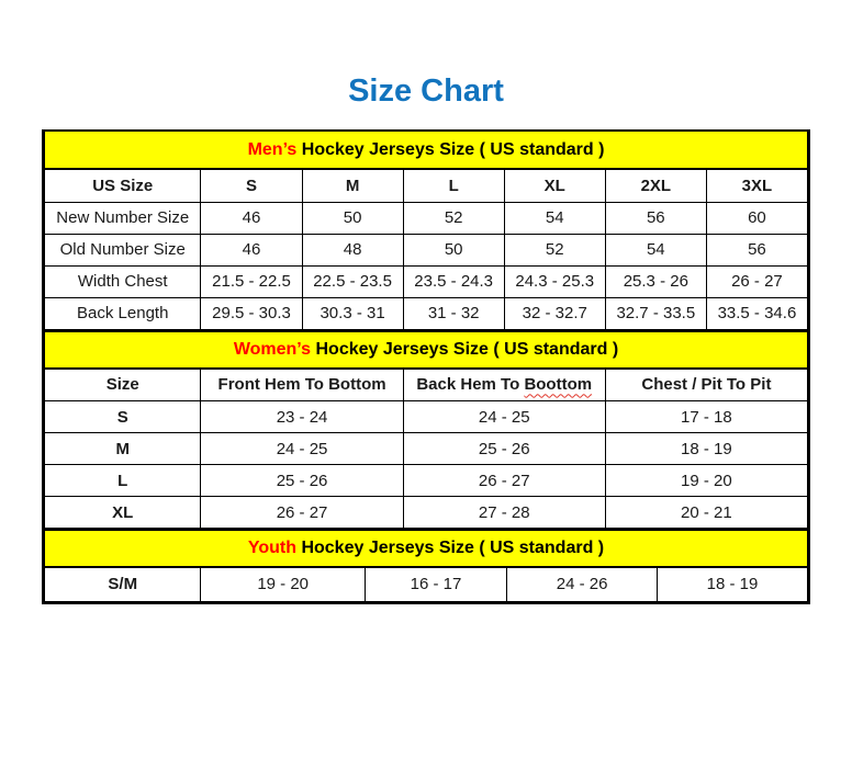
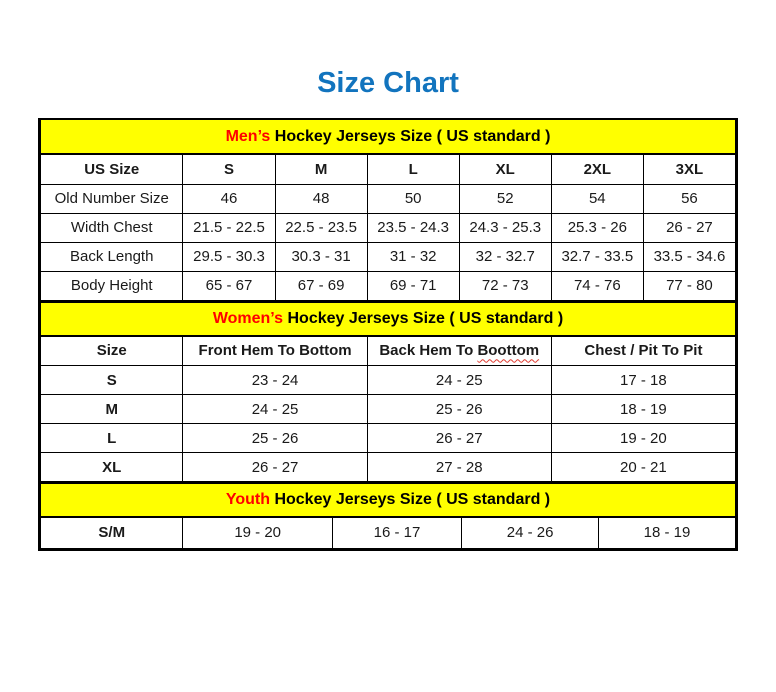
  Size Chart
  Men’s Hockey Jerseys Size ( US standard )
  US Size	S	M	L	XL	2XL	3XL
- New Number Size	46	50	52	54	56	60
  Old Number Size	46	48	50	52	54	56
  Width Chest	21.5 - 22.5	22.5 - 23.5	23.5 - 24.3	24.3 - 25.3	25.3 - 26	26 - 27
  Back Length	29.5 - 30.3	30.3 - 31	31 - 32	32 - 32.7	32.7 - 33.5	33.5 - 34.6
+ Body Height	65 - 67	67 - 69	69 - 71	72 - 73	74 - 76	77 - 80
  Women’s Hockey Jerseys Size ( US standard )
  Size	Front Hem To Bottom	Back Hem To Boottom	Chest / Pit To Pit
  S	23 - 24	24 - 25	17 - 18
  M	24 - 25	25 - 26	18 - 19
  L	25 - 26	26 - 27	19 - 20
  XL	26 - 27	27 - 28	20 - 21
  Youth Hockey Jerseys Size ( US standard )
  S/M	19 - 20	16 - 17	24 - 26	18 - 19
